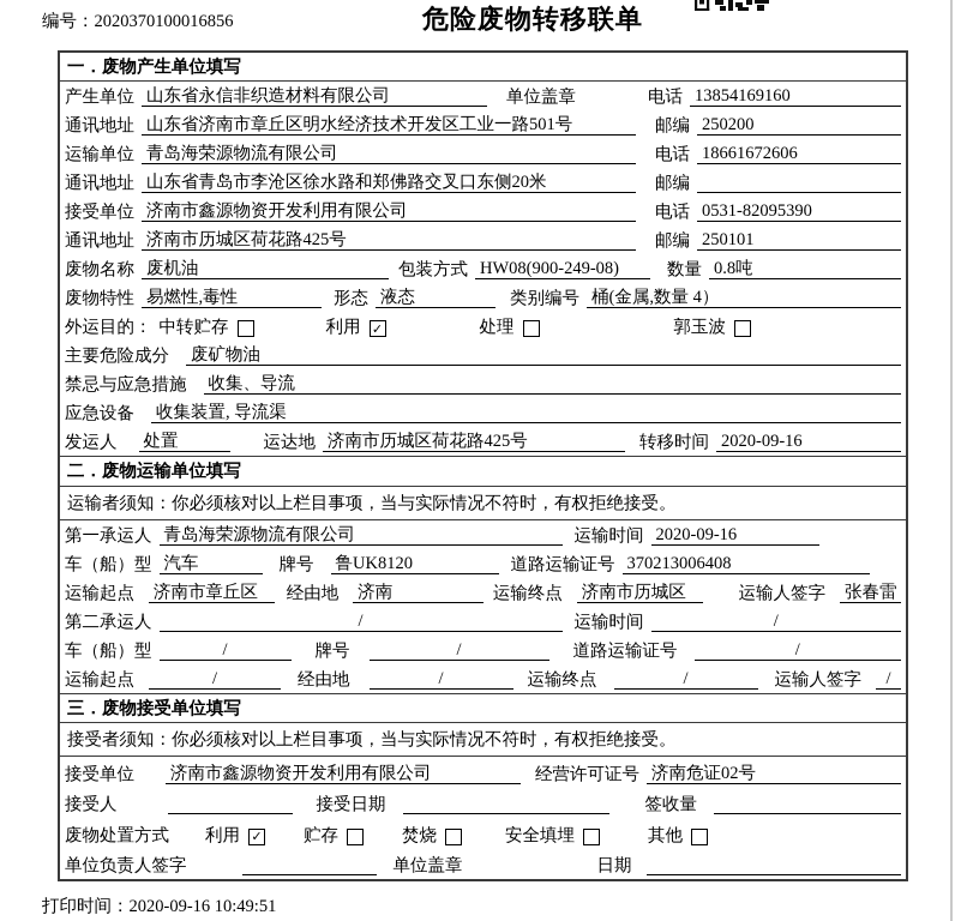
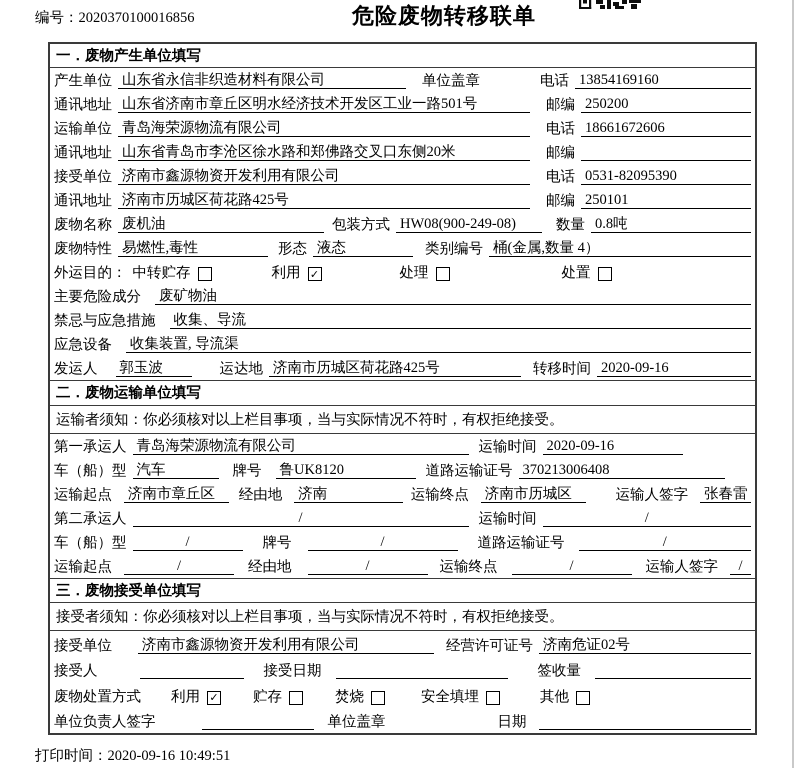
  编号：2020370100016856
  危险废物转移联单
  一．废物产生单位填写
  产生单位
  山东省永信非织造材料有限公司
  单位盖章
  电话
  13854169160
  通讯地址
  山东省济南市章丘区明水经济技术开发区工业一路501号
  邮编
  250200
  运输单位
  青岛海荣源物流有限公司
  电话
  18661672606
  通讯地址
  山东省青岛市李沧区徐水路和郑佛路交叉口东侧20米
  邮编
  接受单位
  济南市鑫源物资开发利用有限公司
  电话
  0531-82095390
  通讯地址
  济南市历城区荷花路425号
  邮编
  250101
  废物名称
  废机油
  包装方式
  HW08(900-249-08)
  数量
  0.8吨
  废物特性
  易燃性,毒性
  形态
  液态
  类别编号
  桶(金属,数量 4）
  外运目的：
  中转贮存
  利用
  ✓
  处理
- 郭玉波
+ 处置
  主要危险成分
  废矿物油
  禁忌与应急措施
  收集、导流
  应急设备
  收集装置, 导流渠
  发运人
- 处置
+ 郭玉波
  运达地
  济南市历城区荷花路425号
  转移时间
  2020-09-16
  二．废物运输单位填写
  运输者须知：你必须核对以上栏目事项，当与实际情况不符时，有权拒绝接受。
  第一承运人
  青岛海荣源物流有限公司
  运输时间
  2020-09-16
  车（船）型
  汽车
  牌号
  鲁UK8120
  道路运输证号
  370213006408
  运输起点
  济南市章丘区
  经由地
  济南
  运输终点
  济南市历城区
  运输人签字
  张春雷
  第二承运人
  /
  运输时间
  /
  车（船）型
  /
  牌号
  /
  道路运输证号
  /
  运输起点
  /
  经由地
  /
  运输终点
  /
  运输人签字
  /
  三．废物接受单位填写
  接受者须知：你必须核对以上栏目事项，当与实际情况不符时，有权拒绝接受。
  接受单位
  济南市鑫源物资开发利用有限公司
  经营许可证号
  济南危证02号
  接受人
  接受日期
  签收量
  废物处置方式
  利用
  ✓
  贮存
  焚烧
  安全填埋
  其他
  单位负责人签字
  单位盖章
  日期
  打印时间：2020-09-16 10:49:51
